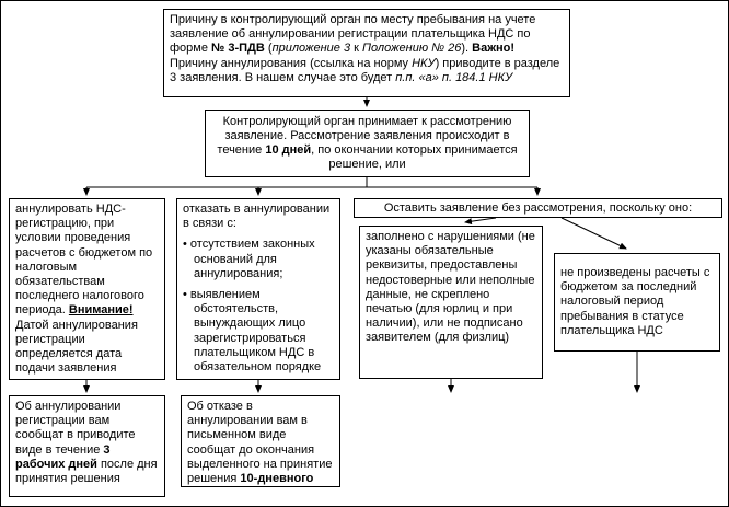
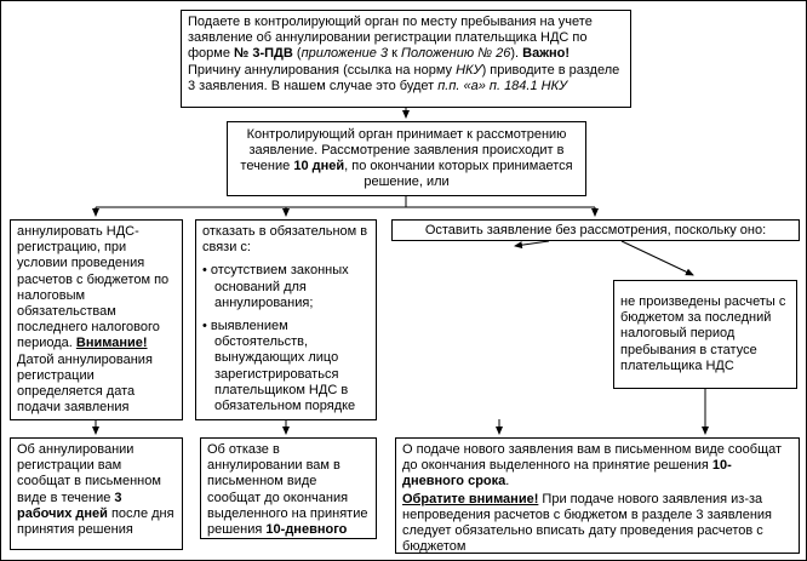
- Причину в контролирующий орган по месту пребывания на учете заявление об аннулировании регистрации плательщика НДС по форме № 3-ПДВ (приложение 3 к Положению № 26). Важно! Причину аннулирования (ссылка на норму НКУ) приводите в разделе 3 заявления. В нашем случае это будет п.п. «а» п. 184.1 НКУ
+ Подаете в контролирующий орган по месту пребывания на учете заявление об аннулировании регистрации плательщика НДС по форме № 3-ПДВ (приложение 3 к Положению № 26). Важно! Причину аннулирования (ссылка на норму НКУ) приводите в разделе 3 заявления. В нашем случае это будет п.п. «а» п. 184.1 НКУ
  Контролирующий орган принимает к рассмотрению заявление. Рассмотрение заявления происходит в течение 10 дней, по окончании которых принимается решение, или
  аннулировать НДС-регистрацию, при условии проведения расчетов с бюджетом по налоговым обязательствам последнего налогового периода. Внимание! Датой аннулирования регистрации определяется дата подачи заявления
- отказать в аннулировании в связи с:
+ отказать в обязательном в связи с:
  • отсутствием законных оснований для аннулирования;
  • выявлением обстоятельств, вынуждающих лицо зарегистрироваться плательщиком НДС в обязательном порядке
  Оставить заявление без рассмотрения, поскольку оно:
- заполнено с нарушениями (не указаны обязательные реквизиты, предоставлены недостоверные или неполные данные, не скреплено печатью (для юрлиц и при наличии), или не подписано заявителем (для физлиц)
  не произведены расчеты с бюджетом за последний налоговый период пребывания в статусе плательщика НДС
- Об аннулировании регистрации вам сообщат в приводите виде в течение 3 рабочих дней после дня принятия решения
+ Об аннулировании регистрации вам сообщат в письменном виде в течение 3 рабочих дней после дня принятия решения
  Об отказе в аннулировании вам в письменном виде сообщат до окончания выделенного на принятие решения 10-дневного
+ О подаче нового заявления вам в письменном виде сообщат до окончания выделенного на принятие решения 10-дневного срока.
+ Обратите внимание! При подаче нового заявления из-за непроведения расчетов с бюджетом в разделе 3 заявления следует обязательно вписать дату проведения расчетов с бюджетом
